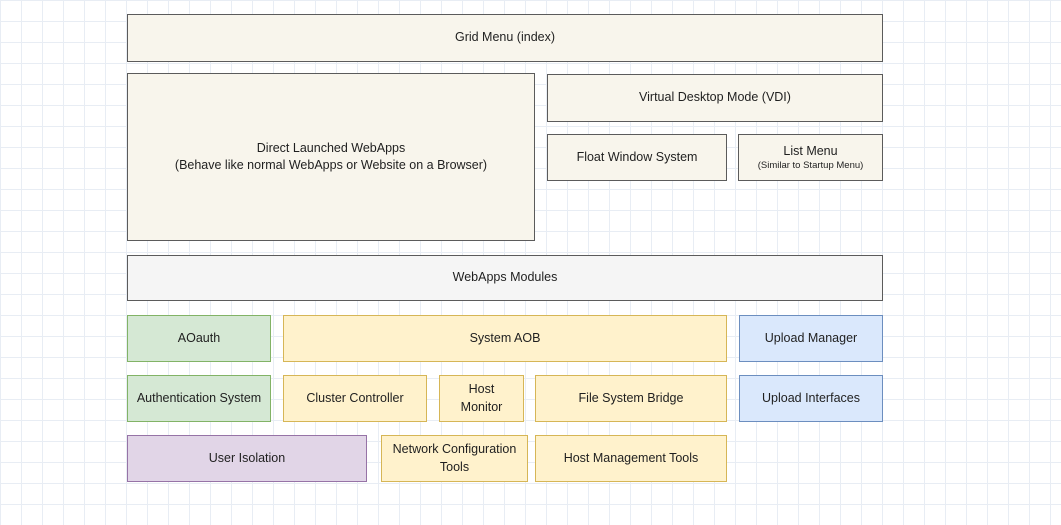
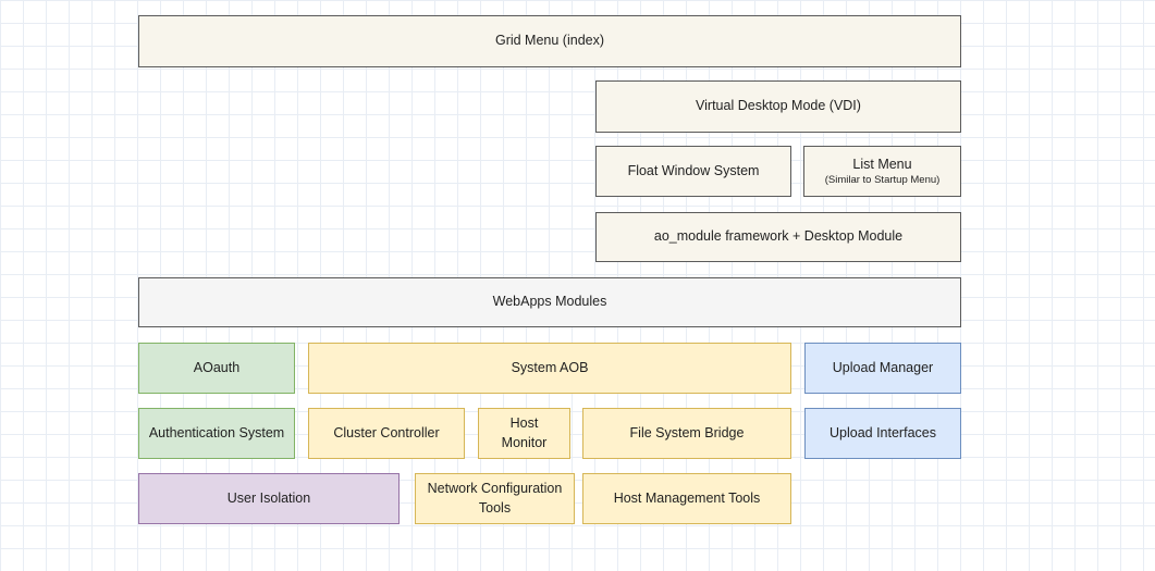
  Grid Menu (index)
- Direct Launched WebApps
- (Behave like normal WebApps or Website on a Browser)
  Virtual Desktop Mode (VDI)
  Float Window System
  List Menu
  (Similar to Startup Menu)
+ ao_module framework + Desktop Module
  WebApps Modules
  AOauth
  System AOB
  Upload Manager
  Authentication System
  Cluster Controller
  Host Monitor
  File System Bridge
  Upload Interfaces
  User Isolation
  Network Configuration Tools
  Host Management Tools
